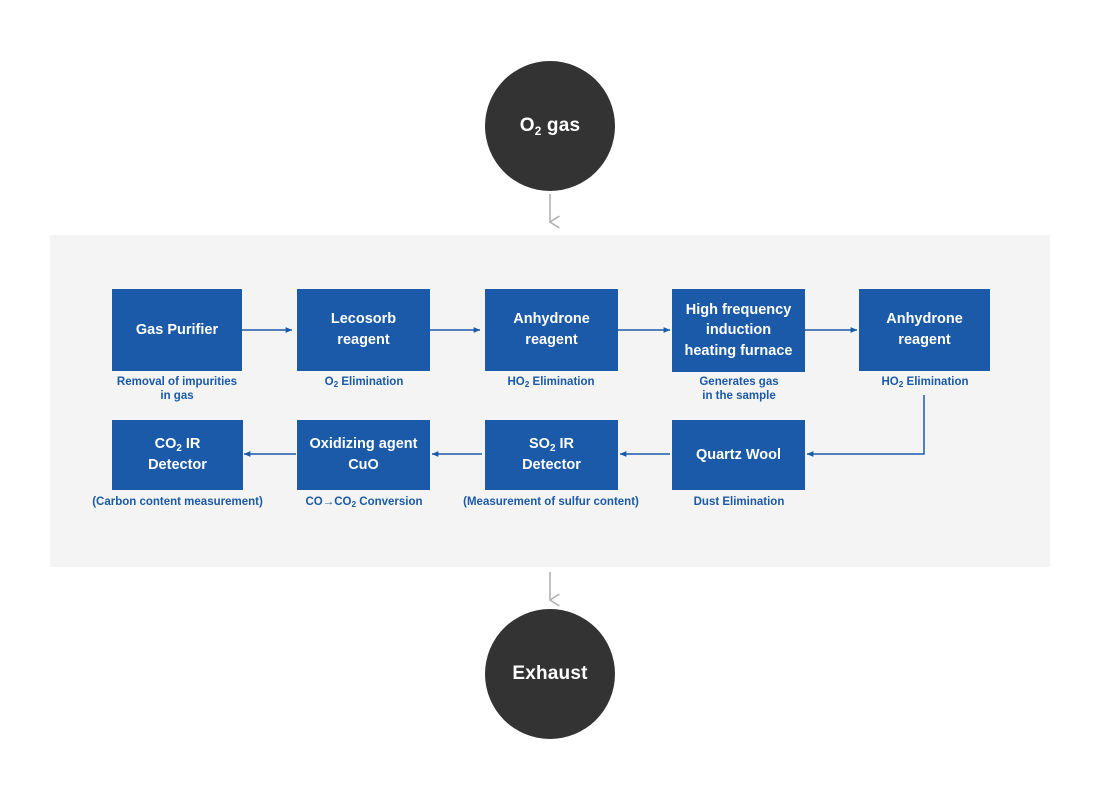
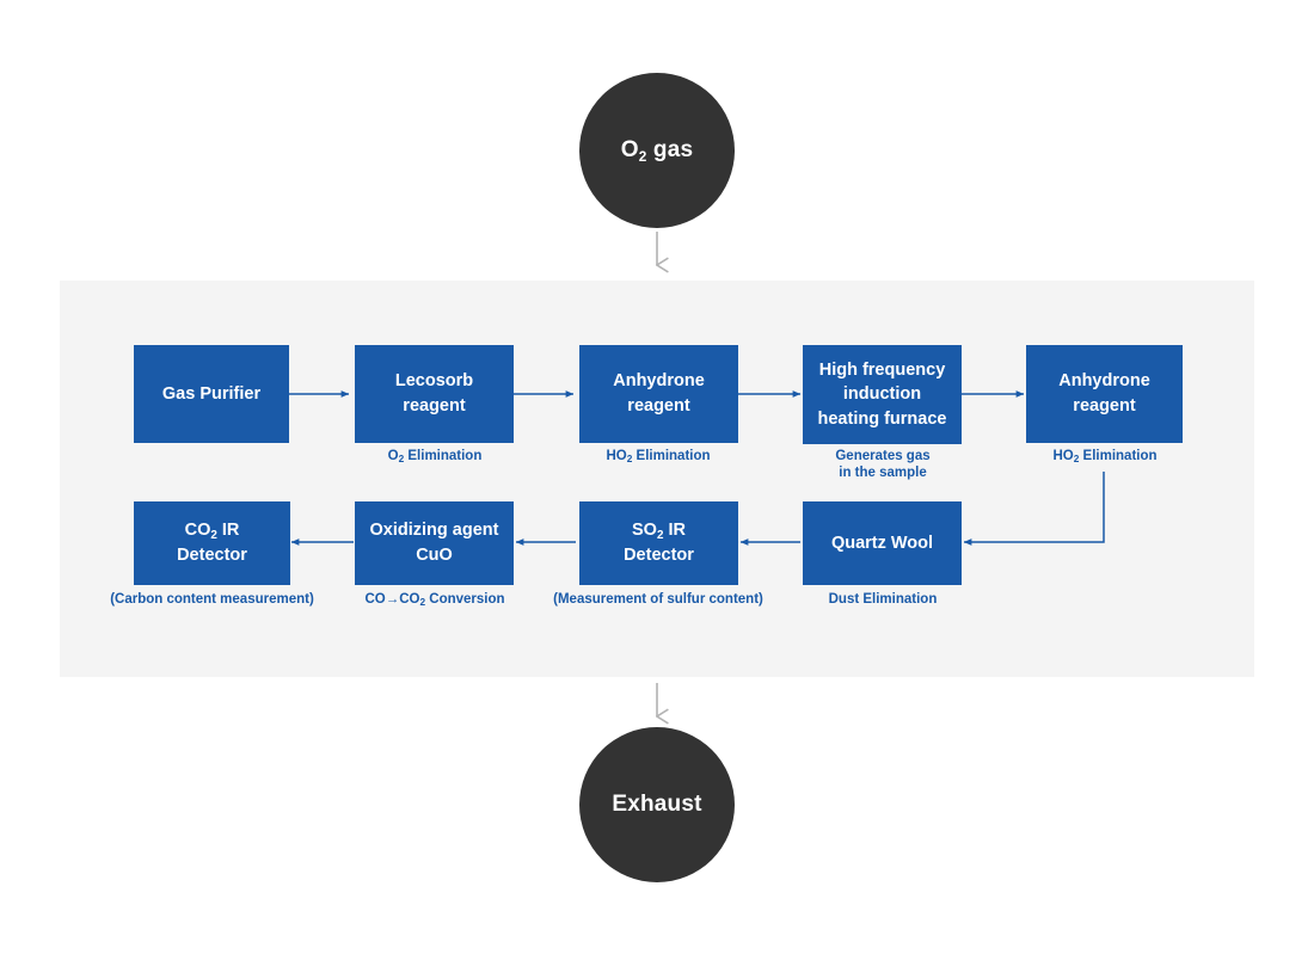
  O2 gas
  Exhaust
  Gas Purifier
- Removal of impurities
- in gas
  Lecosorb
  reagent
  O2 Elimination
  Anhydrone
  reagent
  HO2 Elimination
  High frequency
  induction
  heating furnace
  Generates gas
  in the sample
  Anhydrone
  reagent
  HO2 Elimination
  CO2 IR
  Detector
  (Carbon content measurement)
  Oxidizing agent
  CuO
  CO→CO2 Conversion
  SO2 IR
  Detector
  (Measurement of sulfur content)
  Quartz Wool
  Dust Elimination
